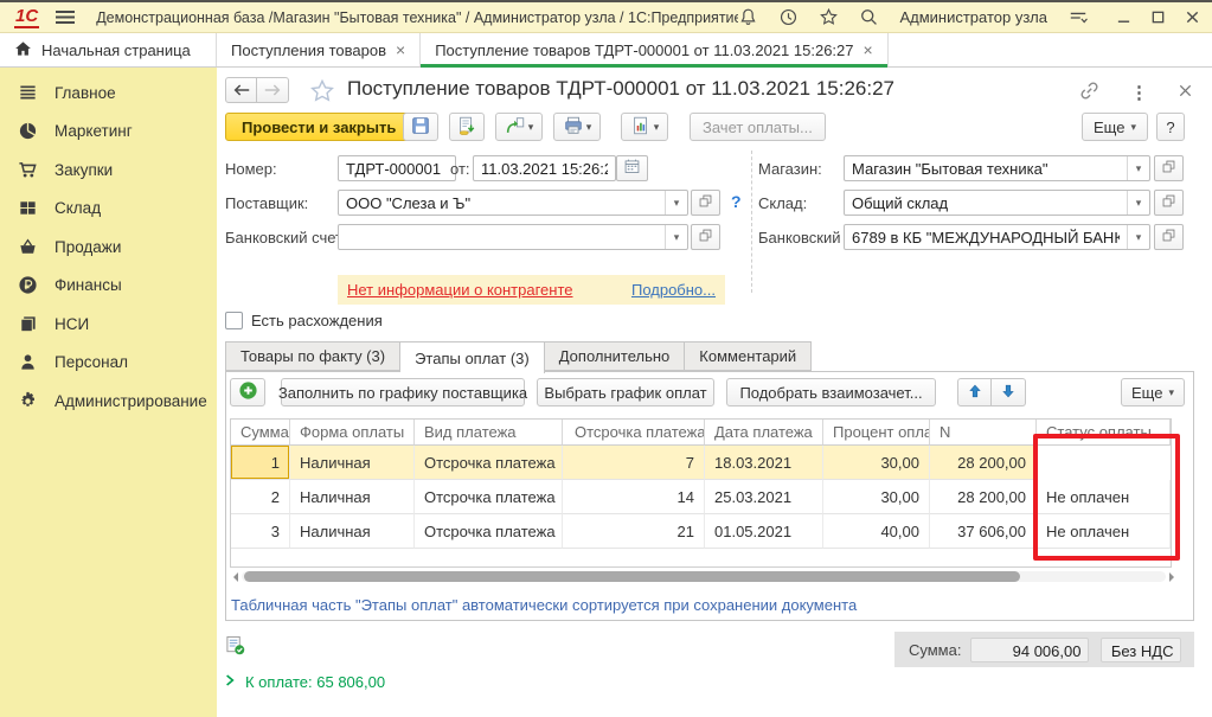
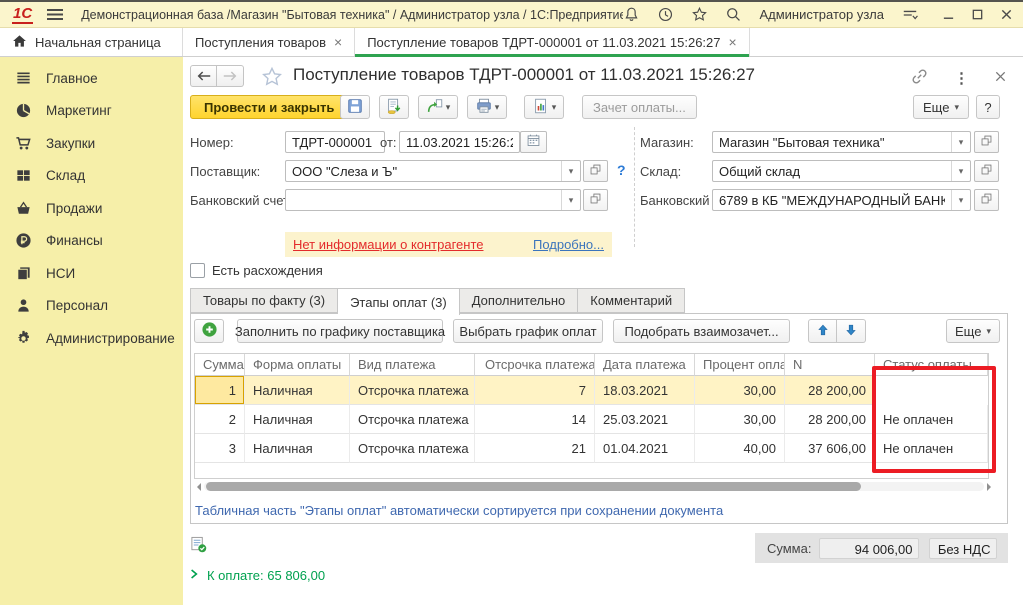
  1С
  Демонстрационная база /Магазин "Бытовая техника" / Администратор узла / 1С:Предприятие
  Администратор узла
  Начальная страница
  Поступления товаров
  ×
  Поступление товаров ТДРТ-000001 от 11.03.2021 15:26:27
  ×
  Главное
  Маркетинг
  Закупки
  Склад
  Продажи
  Финансы
  НСИ
  Персонал
  Администрирование
  Поступление товаров ТДРТ-000001 от 11.03.2021 15:26:27
  ⋮
  Провести и закрыть
  ▾
  ▾
  ▾
  Зачет оплаты...
  Еще
  ▾
  ?
  Номер:
  ТДРТ-000001
  от:
  11.03.2021 15:26:
  Поставщик:
  ООО "Слеза и Ъ"
  ▾
  ?
  Банковский сче
  ▾
  Магазин:
  Магазин "Бытовая техника"
  ▾
  Склад:
  Общий склад
  ▾
  6789 в КБ "МЕЖДУНАРОДНЫЙ БАНК
  ▾
  Нет информации о контрагенте
  Подробно...
  Есть расхождения
  Товары по факту (3)
  Этапы оплат (3)
  Дополнительно
  Комментарий
  Заполнить по графику поставщика
  Выбрать график оплат
  Подобрать взаимозачет...
  Еще
  ▾
  Сумма
  Форма оплаты
  Вид платежа
  Отсрочка платежа
  Дата платежа
  Процент опла
  N
  Статус оплаты
  1
  Наличная
  Отсрочка платежа
  7
  18.03.2021
  30,00
  28 200,00
  2
  Наличная
  Отсрочка платежа
  14
  25.03.2021
  30,00
  28 200,00
  Не оплачен
  3
  Наличная
  Отсрочка платежа
  21
- 01.05.2021
+ 01.04.2021
  40,00
  37 606,00
  Не оплачен
  Табличная часть "Этапы оплат" автоматически сортируется при сохранении документа
  Сумма:
  94 006,00
  Без НДС
  К оплате: 65 806,00
